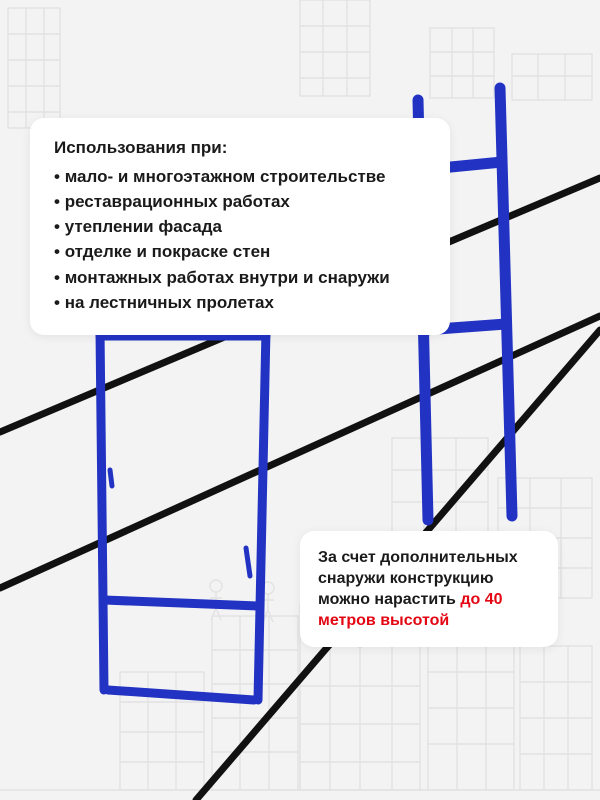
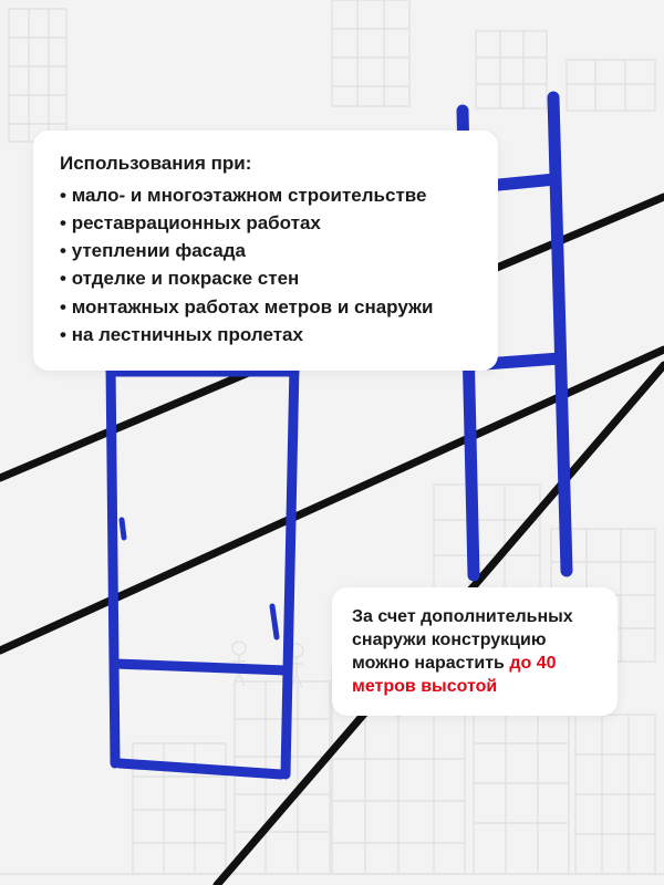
  Использования при:
  мало- и многоэтажном строительстве
  реставрационных работах
  утеплении фасада
  отделке и покраске стен
- монтажных работах внутри и снаружи
+ монтажных работах метров и снаружи
  на лестничных пролетах
  За счет дополнительных снаружи конструкцию можно нарастить до 40 метров высотой
